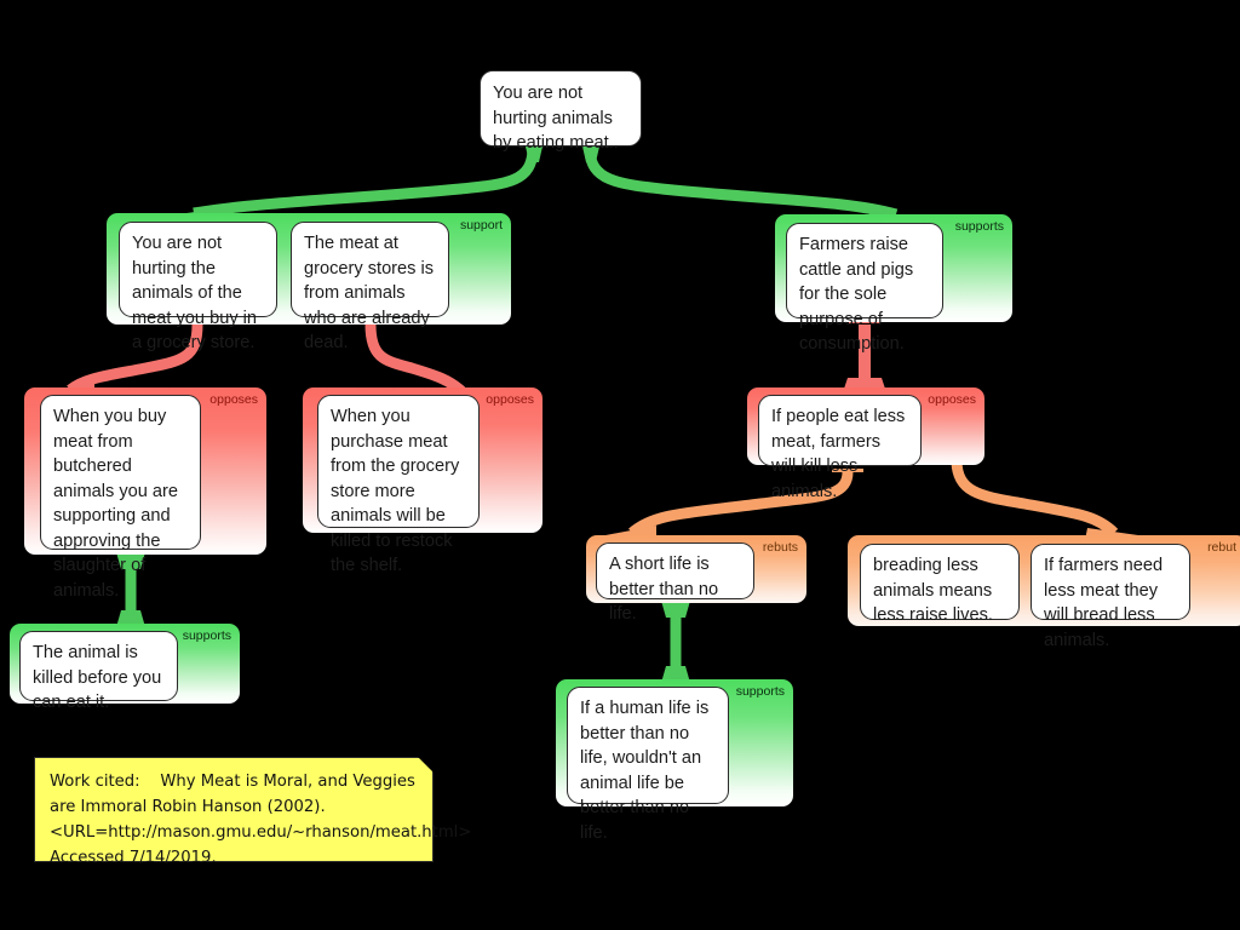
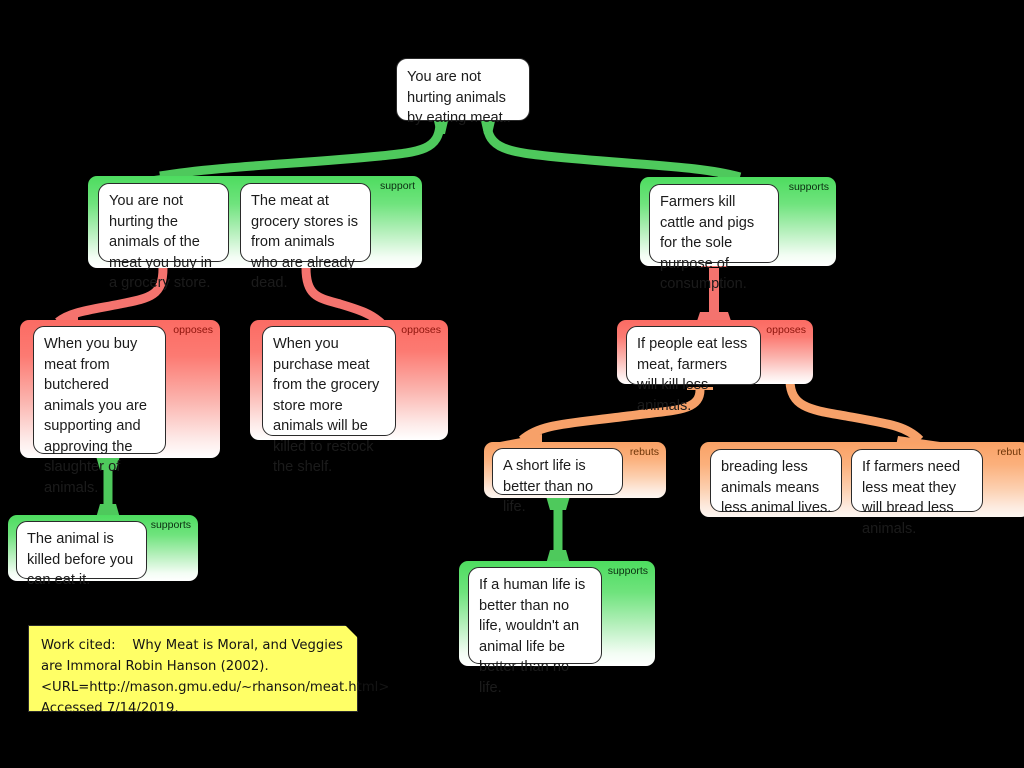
  You are not hurting animals by eating meat..
  support
  You are not hurting the animals of the meat you buy in a grocery store.
  The meat at grocery stores is from animals who are already dead.
  supports
- Farmers raise cattle and pigs for the sole purpose of consumption.
+ Farmers kill cattle and pigs for the sole purpose of consumption.
  opposes
  When you buy meat from butchered animals you are supporting and approving the slaughter of animals.
  opposes
  When you purchase meat from the grocery store more animals will be killed to restock the shelf.
  opposes
  If people eat less meat, farmers will kill less animals.
  rebuts
  A short life is better than no life.
  rebut
- breading less animals means less raise lives.
+ breading less animals means less animal lives.
  If farmers need less meat they will bread less animals.
  supports
  The animal is killed before you can eat it.
  supports
  If a human life is better than no life, wouldn't an animal life be better than no life.
  Work cited: Why Meat is Moral, and Veggies are Immoral Robin Hanson (2002). <URL=http://mason.gmu.edu/~rhanson/meat.html> Accessed 7/14/2019.
